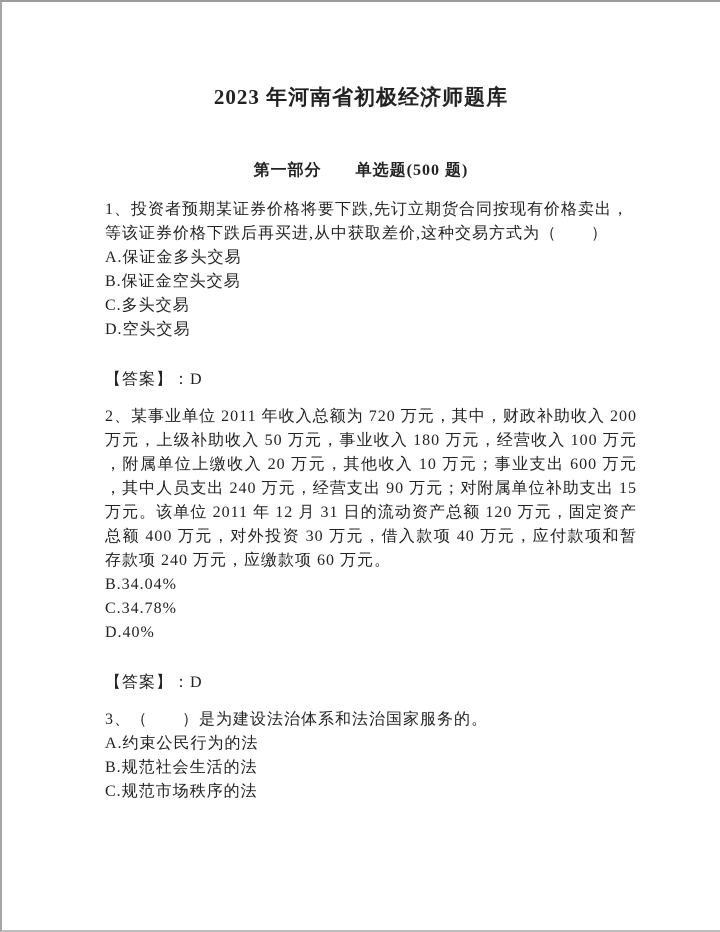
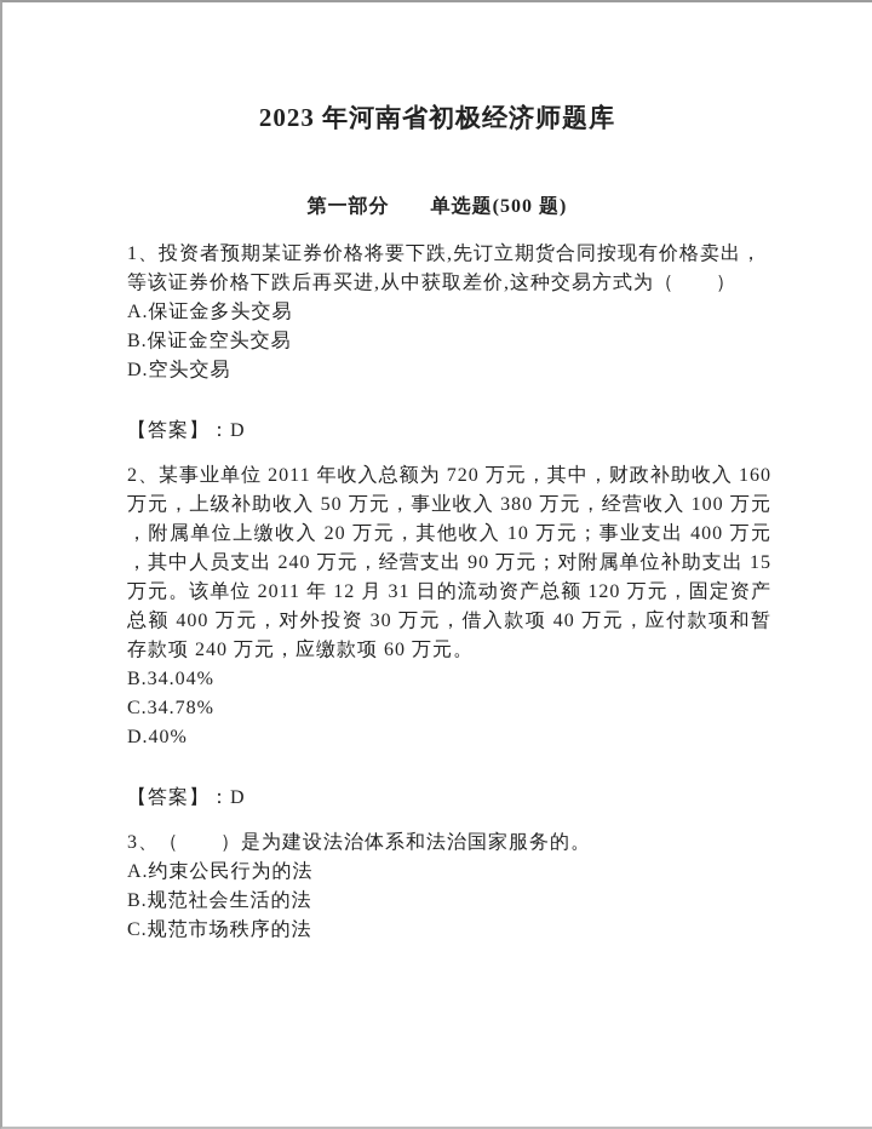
  2023 年河南省初极经济师题库
  第一部分 单选题(500 题)
  1、投资者预期某证券价格将要下跌,先订立期货合同按现有价格卖出，
  等该证券价格下跌后再买进,从中获取差价,这种交易方式为（ ）
  A.保证金多头交易
  B.保证金空头交易
- C.多头交易
  D.空头交易
  【答案】：D
- 2、某事业单位 2011 年收入总额为 720 万元，其中，财政补助收入 200
+ 2、某事业单位 2011 年收入总额为 720 万元，其中，财政补助收入 160
- 万元，上级补助收入 50 万元，事业收入 180 万元，经营收入 100 万元
+ 万元，上级补助收入 50 万元，事业收入 380 万元，经营收入 100 万元
- ，附属单位上缴收入 20 万元，其他收入 10 万元；事业支出 600 万元
+ ，附属单位上缴收入 20 万元，其他收入 10 万元；事业支出 400 万元
  ，其中人员支出 240 万元，经营支出 90 万元；对附属单位补助支出 15
  万元。该单位 2011 年 12 月 31 日的流动资产总额 120 万元，固定资产
  总额 400 万元，对外投资 30 万元，借入款项 40 万元，应付款项和暂
  存款项 240 万元，应缴款项 60 万元。
  B.34.04%
  C.34.78%
  D.40%
  【答案】：D
  3、（ ）是为建设法治体系和法治国家服务的。
  A.约束公民行为的法
  B.规范社会生活的法
  C.规范市场秩序的法
